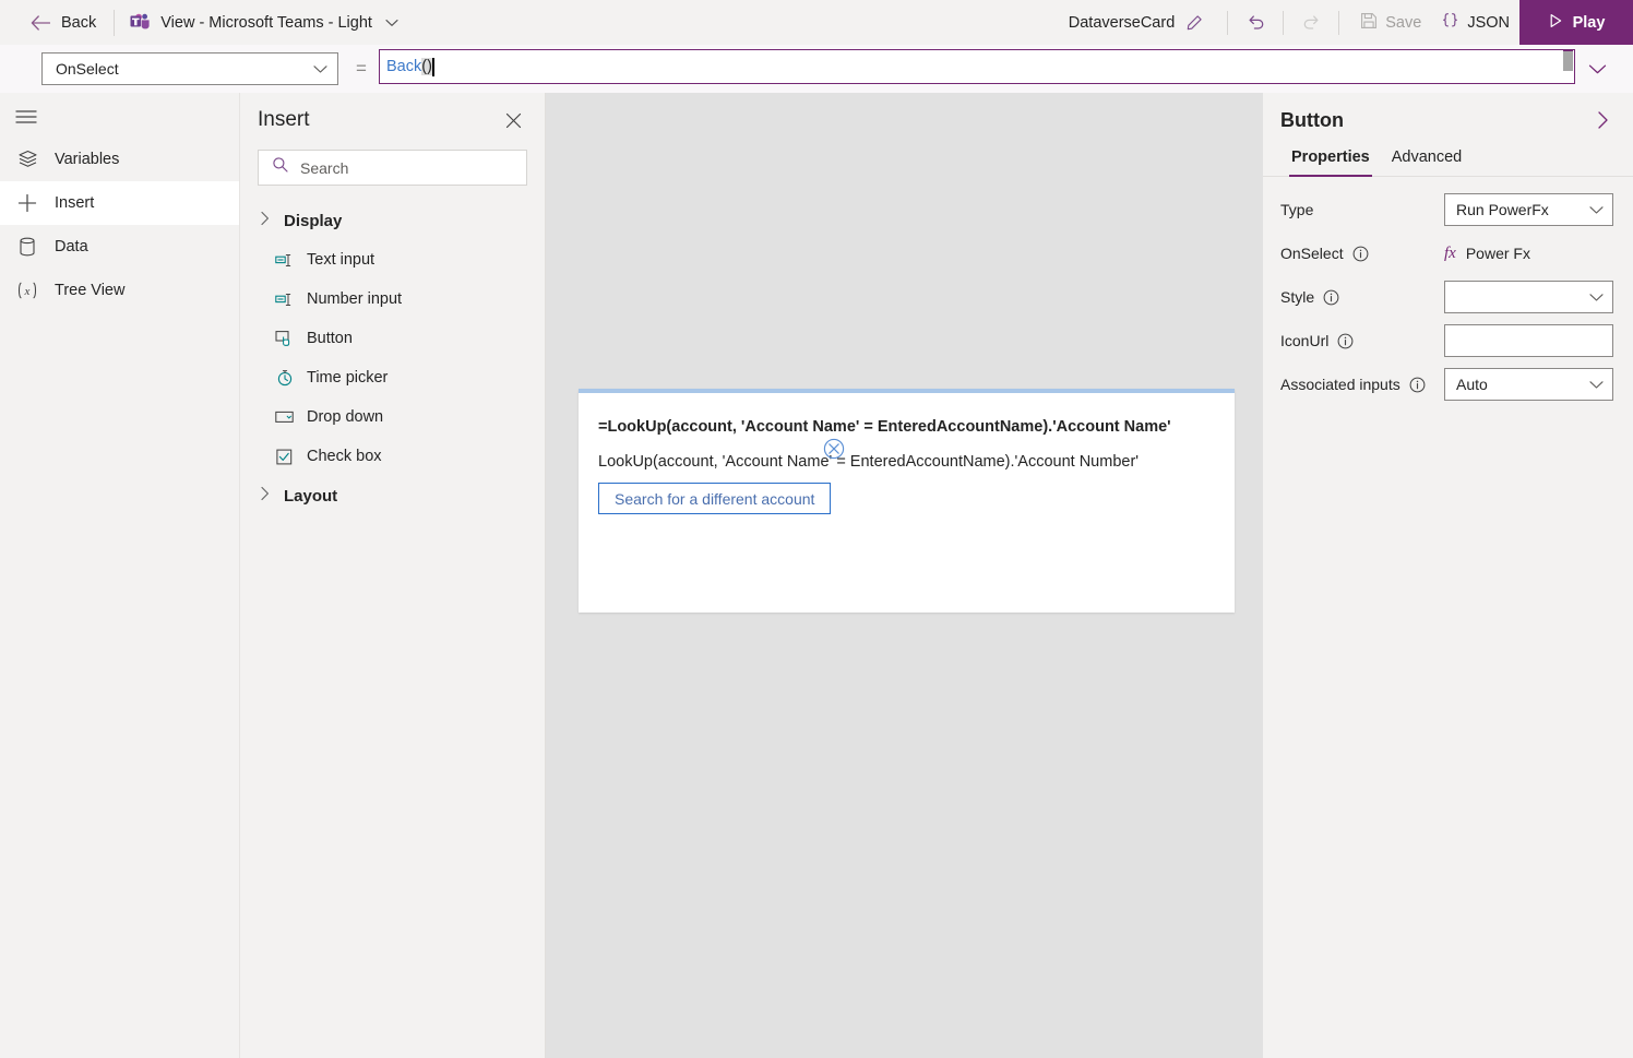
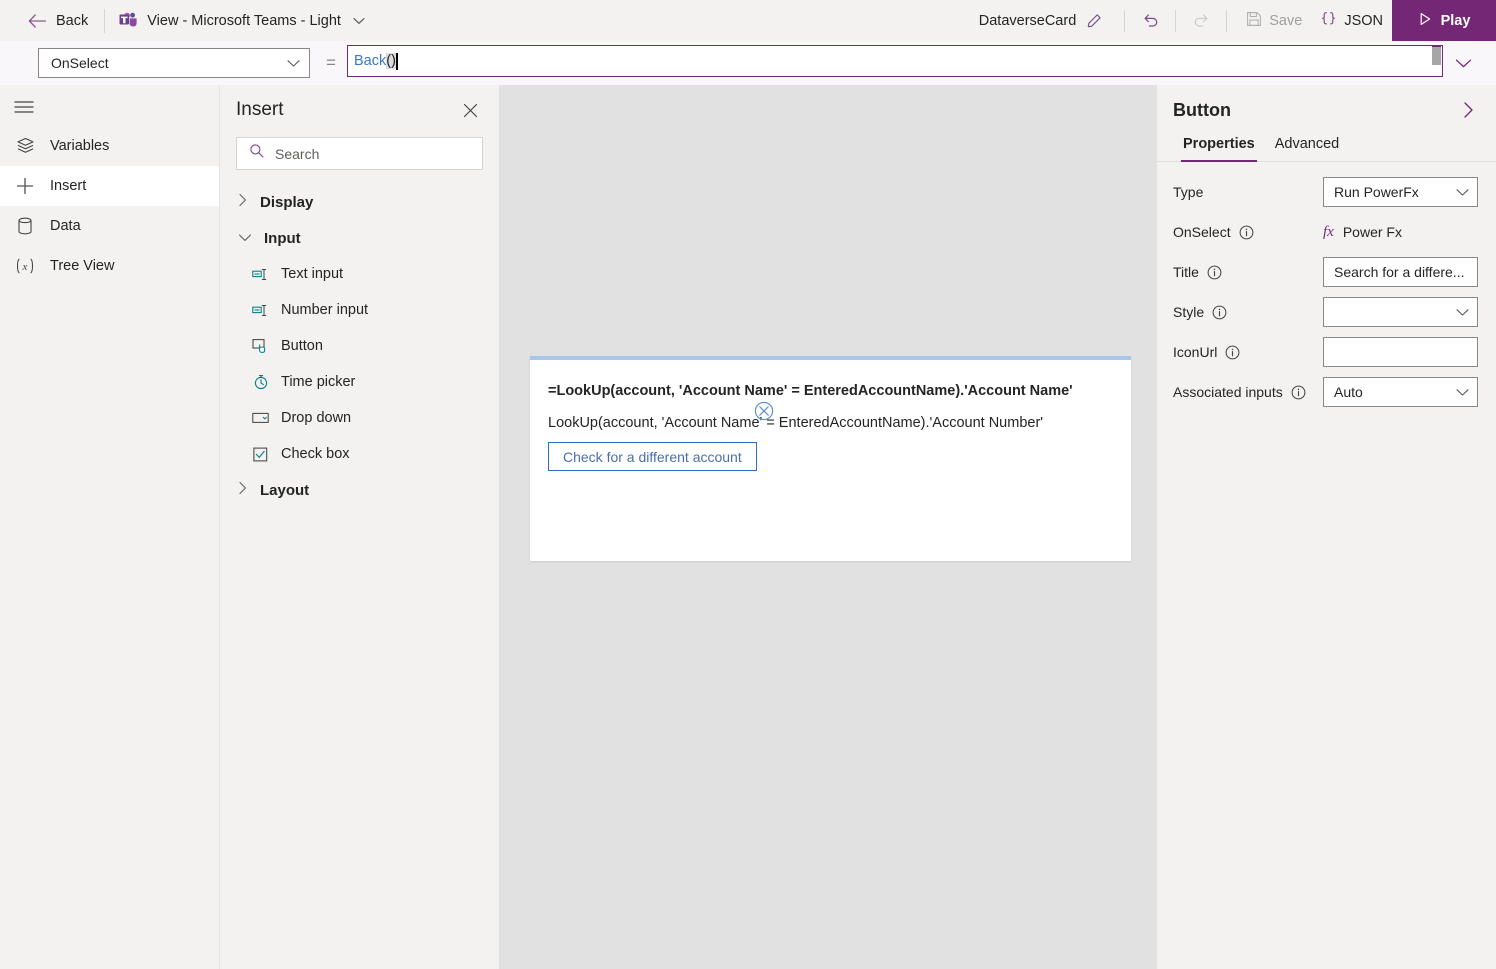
  Back
  View - Microsoft Teams - Light
  DataverseCard
  Save
  JSON
  Play
  OnSelect
  =
  Back
  ()
  Variables
  Insert
  Data
  x
  Tree View
  Insert
  Search
  Display
+ Input
  Text input
  Number input
  Button
  Time picker
  Drop down
  Check box
  Layout
  =LookUp(account, 'Account Name' = EnteredAccountName).'Account Name'
  LookUp(account, 'Account Name' = EnteredAccountName).'Account Number'
- Search for a different account
+ Check for a different account
  Button
  Properties
  Advanced
  Type
  Run PowerFx
  OnSelect
  fx
  Power Fx
+ Title
+ Search for a differe...
  Style
  IconUrl
  Associated inputs
  Auto
